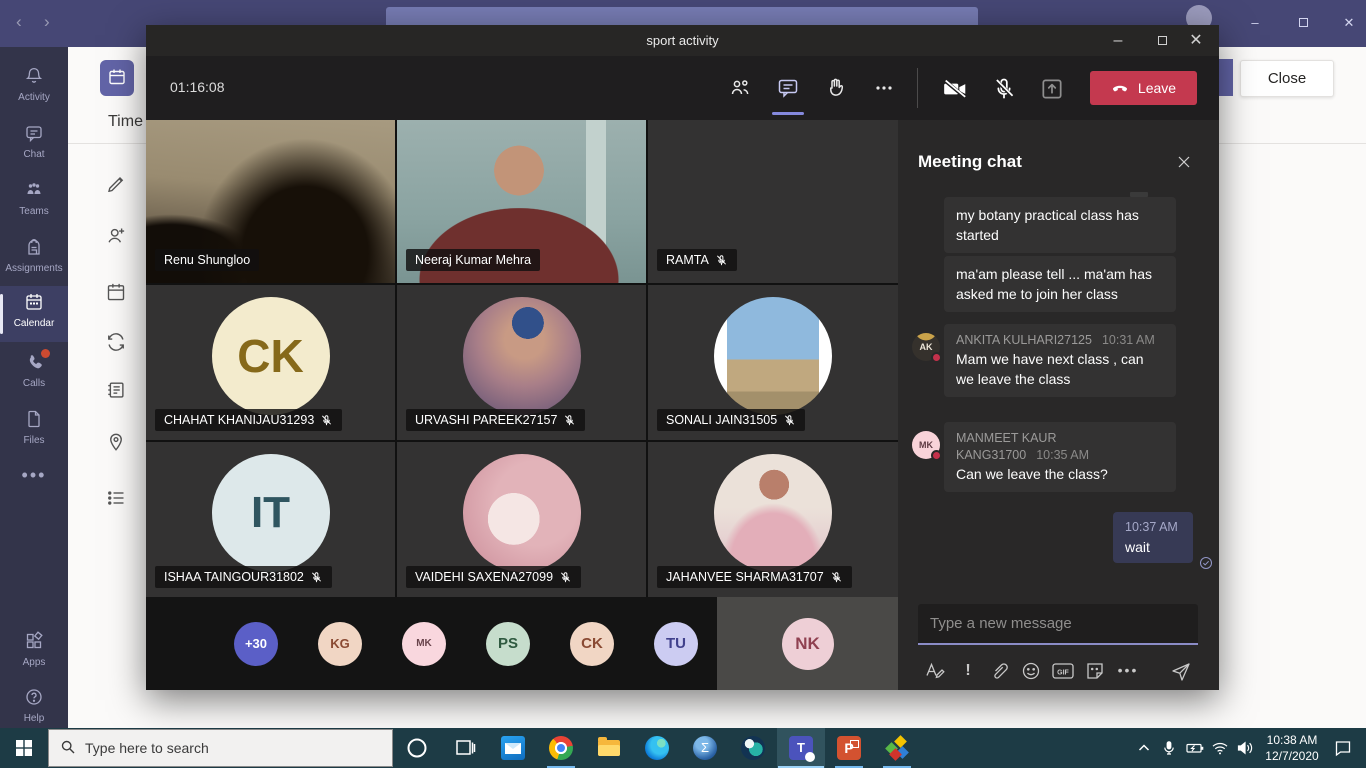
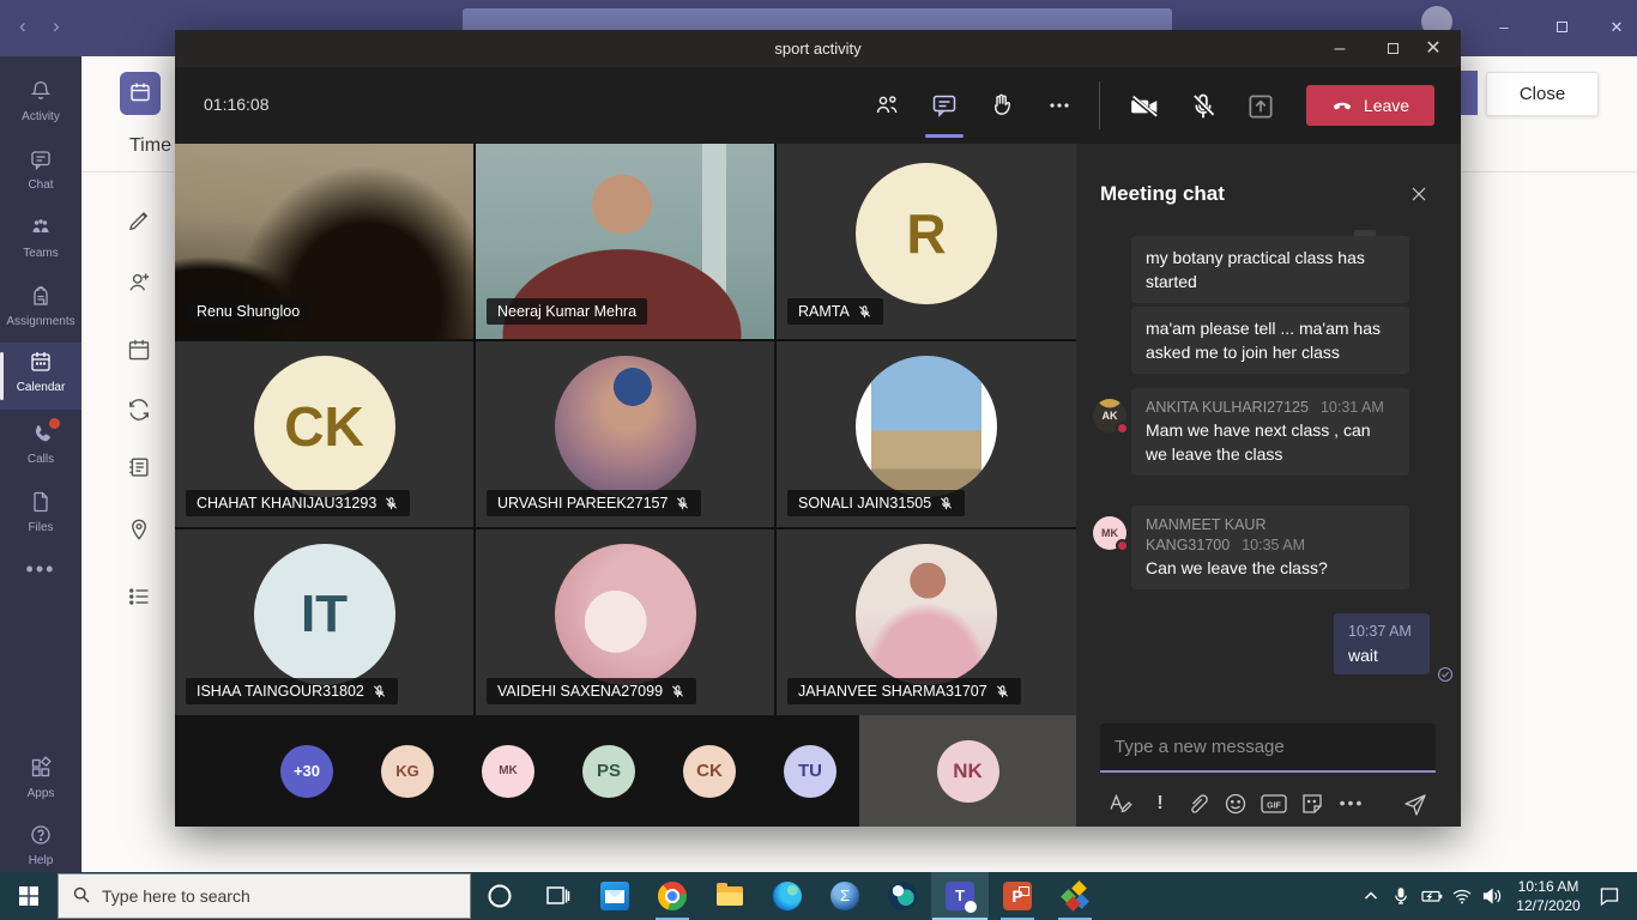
  ‹
  ›
  –
  ✕
  Time
  Close
  Activity
  Chat
  Teams
  Assignments
  Calendar
  Calls
  Files
  •••
  Apps
  Help
  sport activity
  –
  ✕
  01:16:08
  Leave
  Renu Shungloo
  Neeraj Kumar Mehra
+ R
  RAMTA
  CK
  CHAHAT KHANIJAU31293
  URVASHI PAREEK27157
  SONALI JAIN31505
  IT
  ISHAA TAINGOUR31802
  VAIDEHI SAXENA27099
  JAHANVEE SHARMA31707
  NK
  +30
  KG
  MK
  PS
  CK
  TU
  Meeting chat
  my botany practical class has started
  ma'am please tell ... ma'am has asked me to join her class
  AK
  ANKITA KULHARI27125 10:31 AM
  Mam we have next class , can we leave the class
  MK
  MANMEET KAUR KANG31700 10:35 AM
  Can we leave the class?
  10:37 AM
  wait
  Type a new message
  !
  •••
  Type here to search
  Σ
  T
  P
- 10:38 AM
+ 10:16 AM
  12/7/2020
